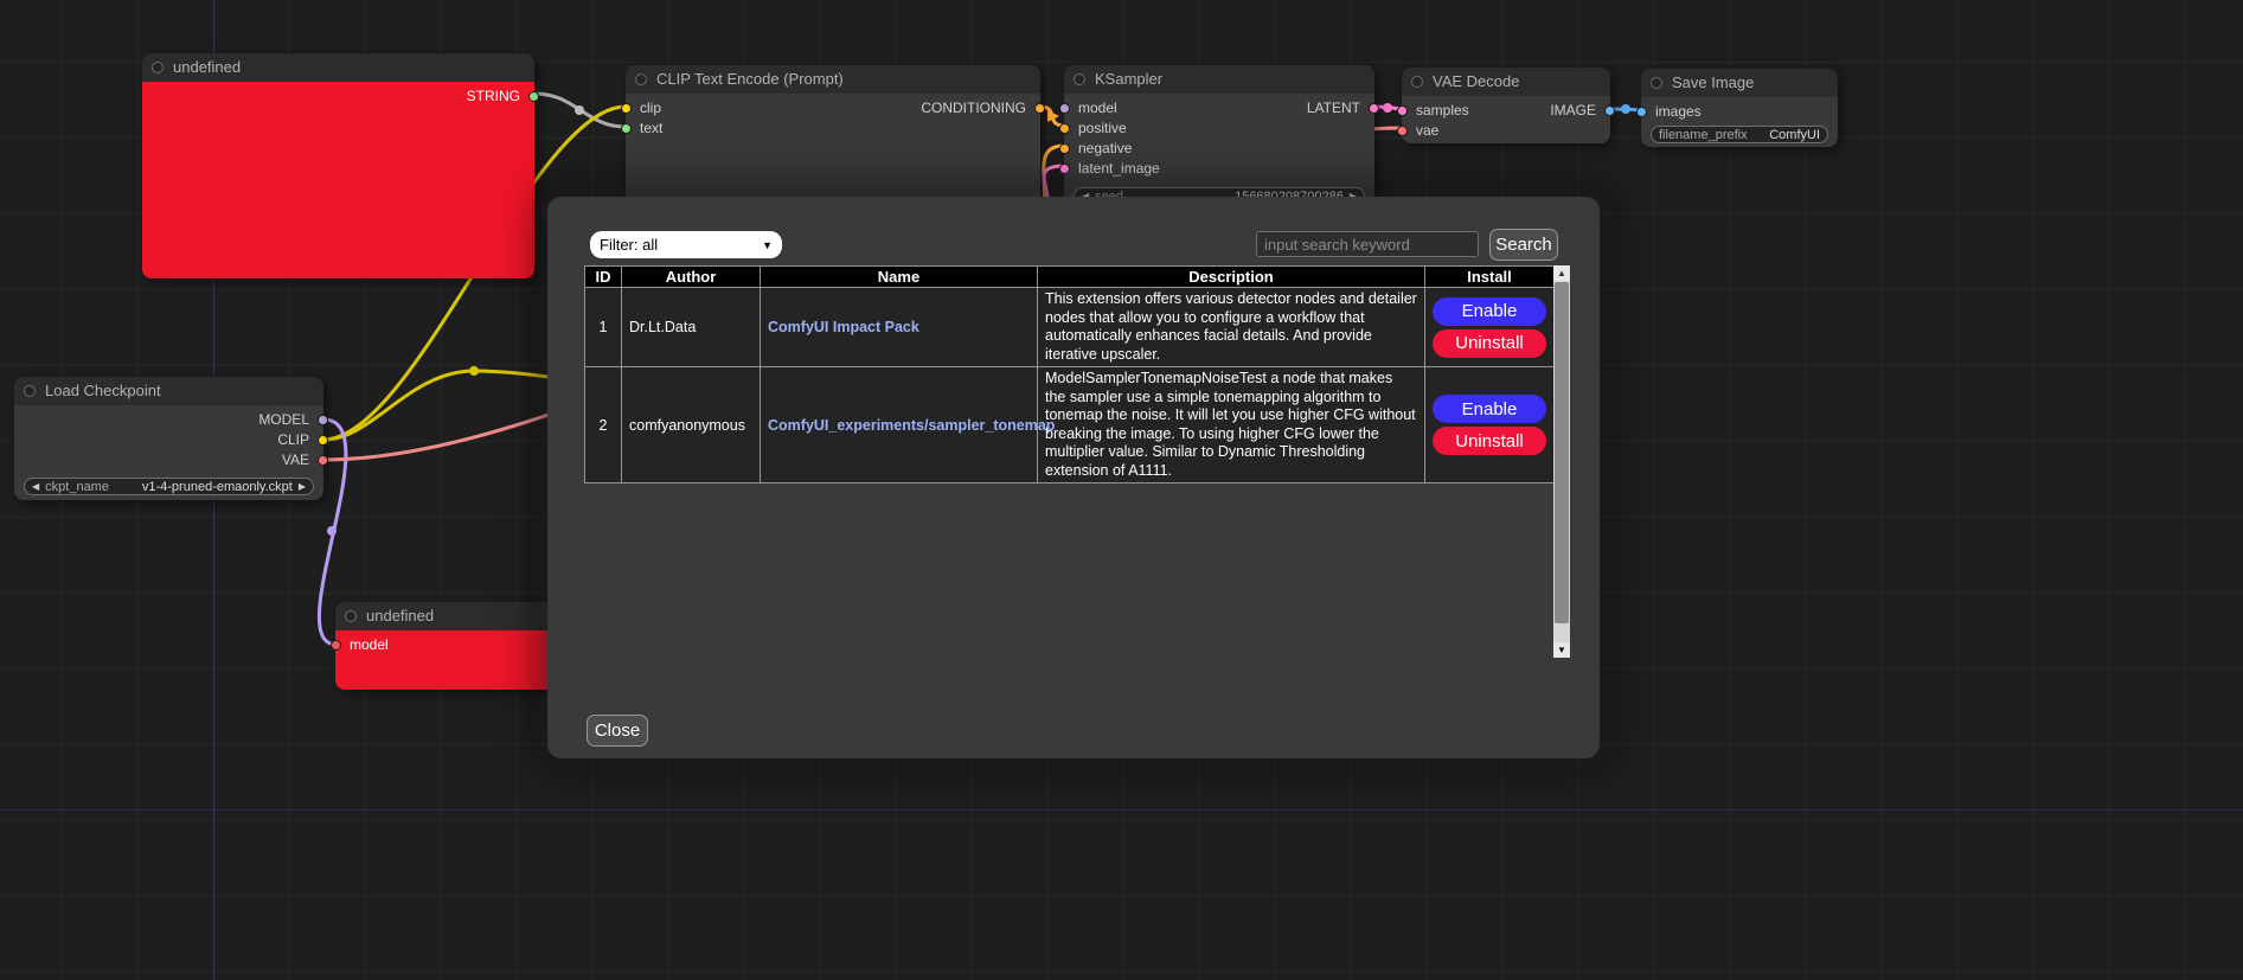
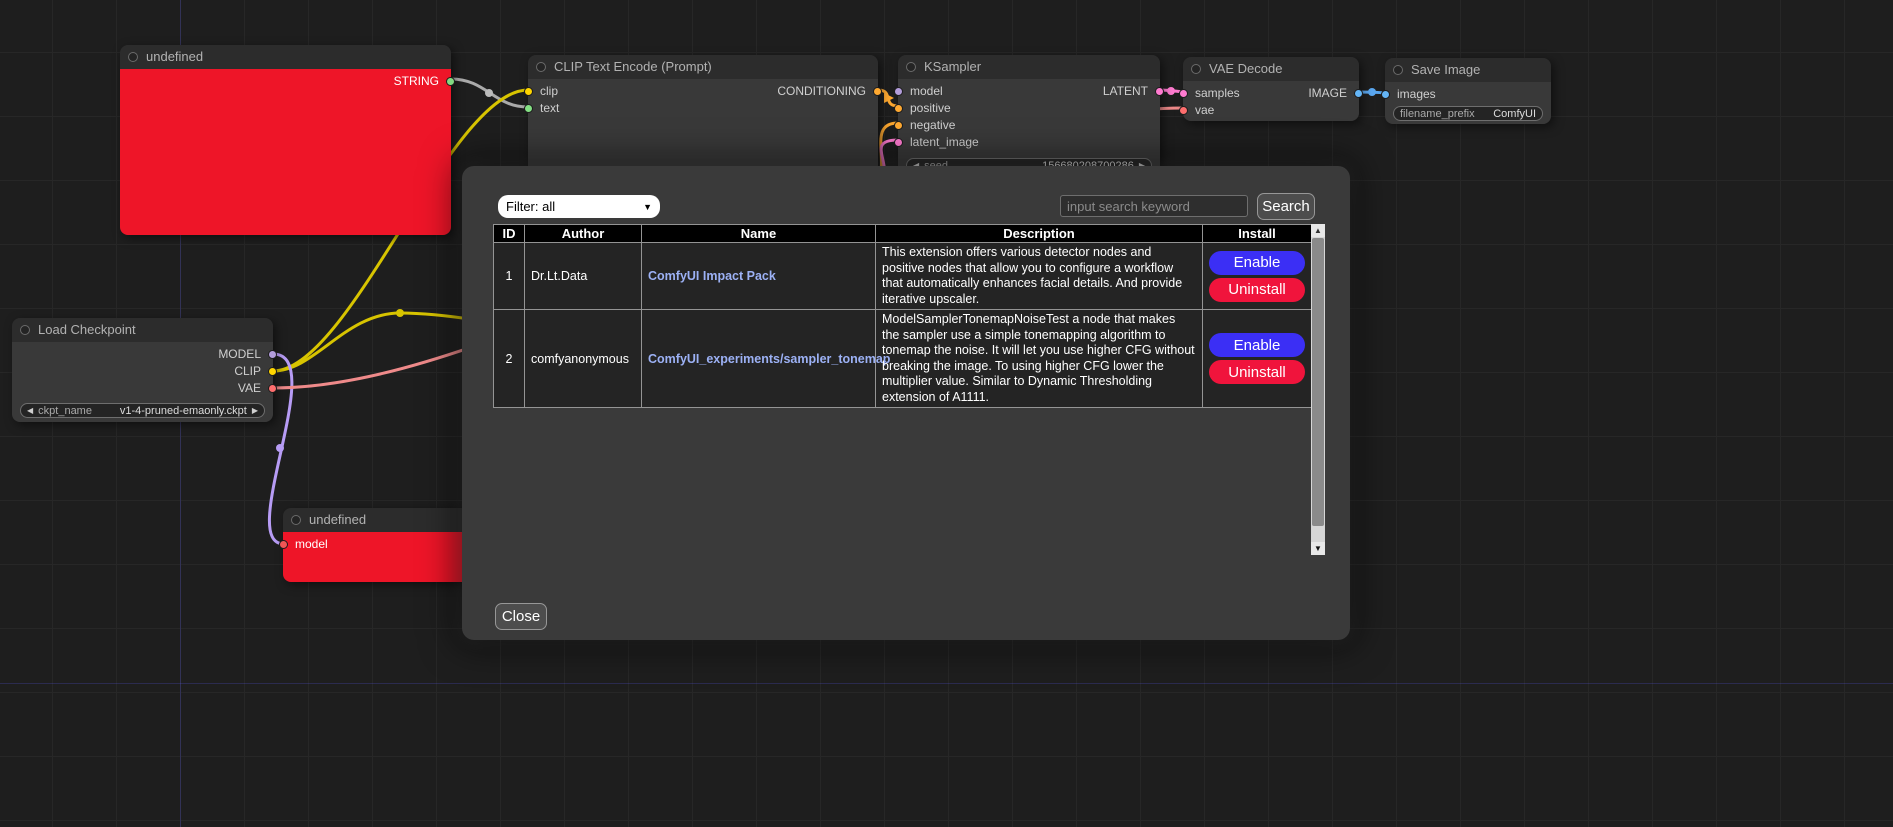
  undefined
  STRING
  CLIP Text Encode (Prompt)
  clip
  CONDITIONING
  text
  KSampler
  model
  LATENT
  positive
  negative
  latent_image
  VAE Decode
  samples
  IMAGE
  vae
  Save Image
  images
  filename_prefix
  ComfyUI
  Load Checkpoint
  MODEL
  CLIP
  VAE
  ◀
  ckpt_name
  v1-4-pruned-emaonly.ckpt
  ▶
  undefined
  model
  Filter: all
  ▼
  input search keyword
  Search
  ID	Author	Name	Description	Install
- 1	Dr.Lt.Data	ComfyUI Impact Pack	This extension offers various detector nodes and detailer nodes that allow you to configure a workflow that automatically enhances facial details. And provide iterative upscaler.	Enable Uninstall
+ 1	Dr.Lt.Data	ComfyUI Impact Pack	This extension offers various detector nodes and positive nodes that allow you to configure a workflow that automatically enhances facial details. And provide iterative upscaler.	Enable Uninstall
  2	comfyanonymous	ComfyUI_experiments/sampler_tonema	ModelSamplerTonemapNoiseTest a node that makes the sampler use a simple tonemapping algorithm to tonemap the noise. It will let you use higher CFG without breaking the image. To using higher CFG lower the multiplier value. Similar to Dynamic Thresholding extension of A1111.	Enable Uninstall
  ▲
  ▼
  Close
